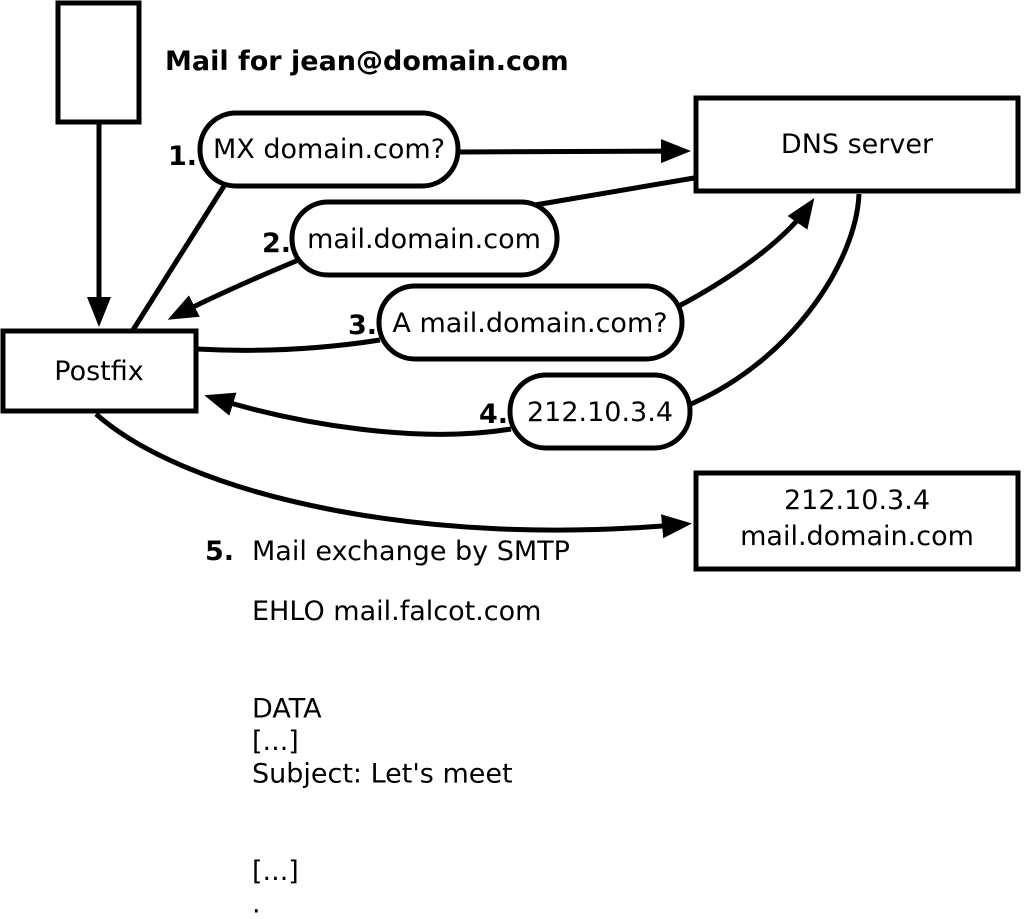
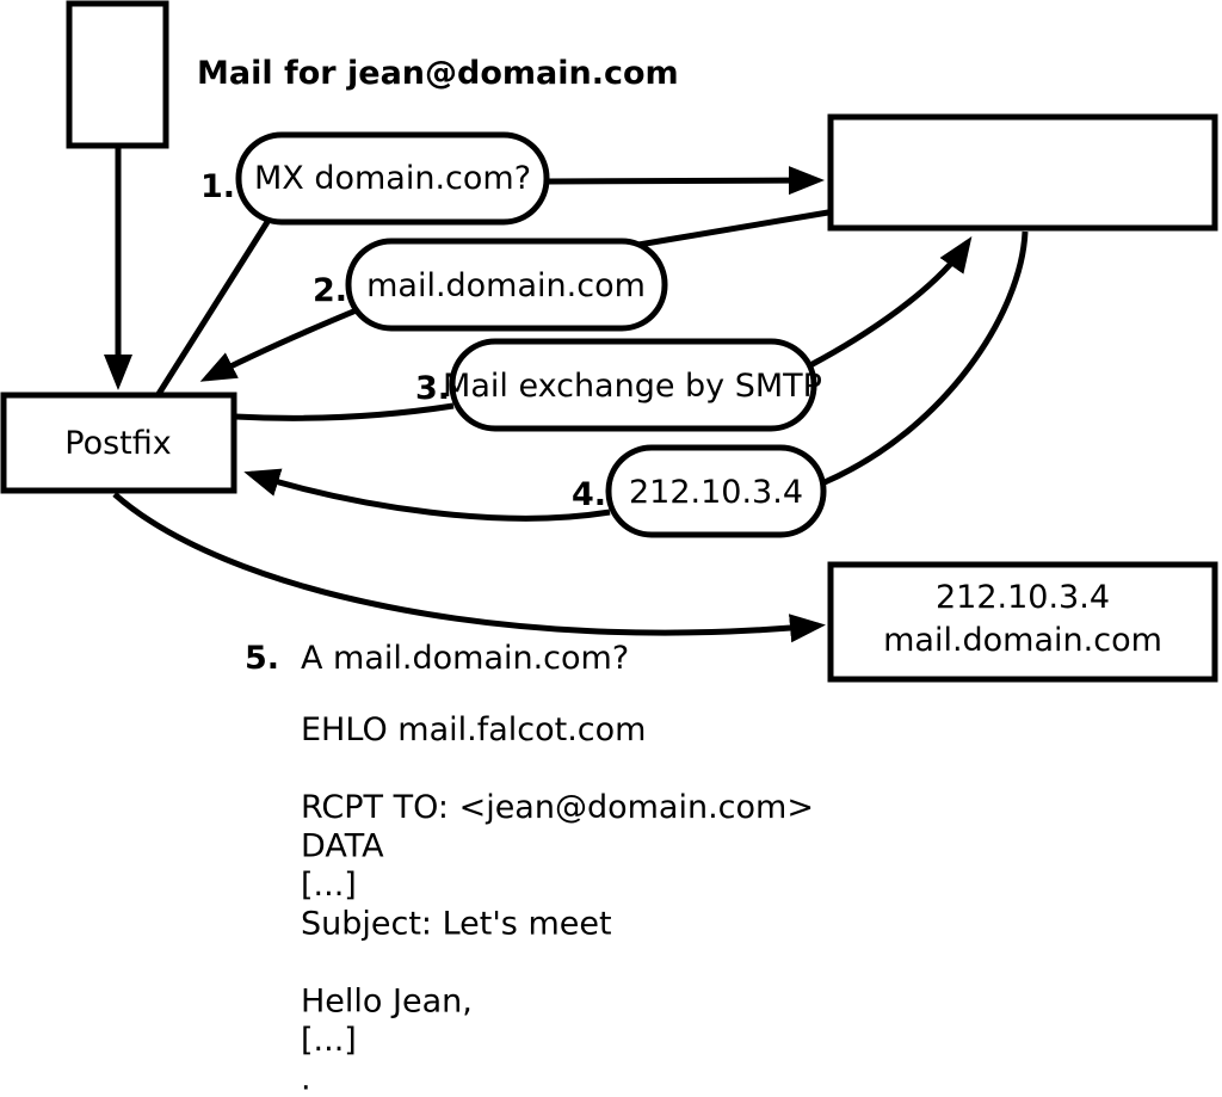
  Mail for jean@domain.com
  1.
  MX domain.com?
  2.
  mail.domain.com
  3.
- A mail.domain.com?
+ Mail exchange by SMTP
  4.
  212.10.3.4
- DNS server
  Postfix
  212.10.3.4
  mail.domain.com
  5.
- Mail exchange by SMTP
+ A mail.domain.com?
  EHLO mail.falcot.com
+ RCPT TO: <jean@domain.com>
  DATA
  [...]
  Subject: Let's meet
+ Hello Jean,
  [...]
  .
